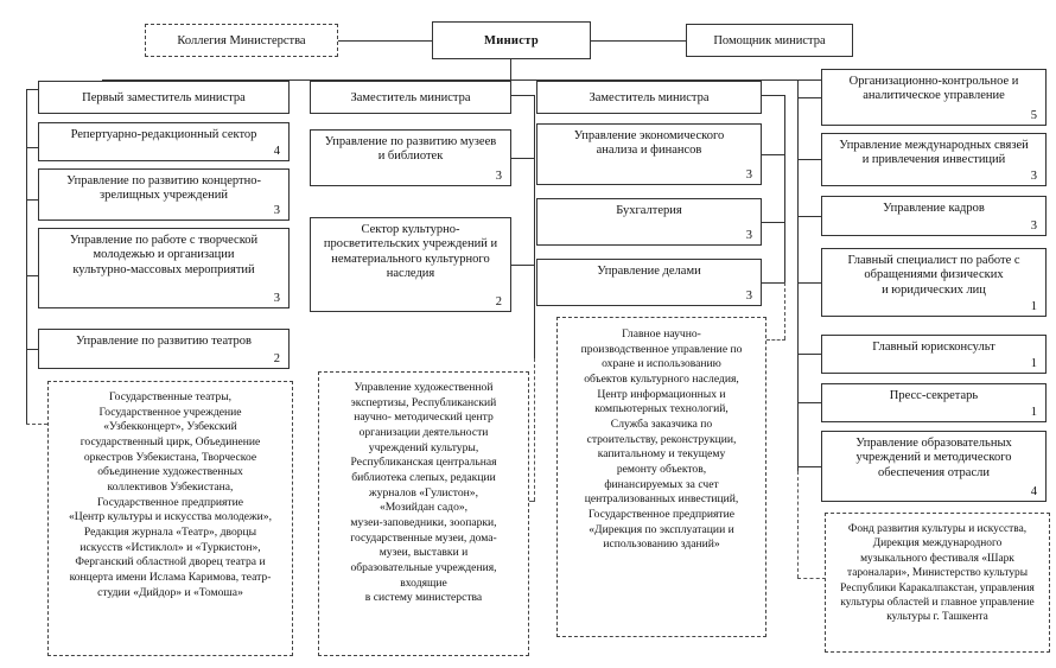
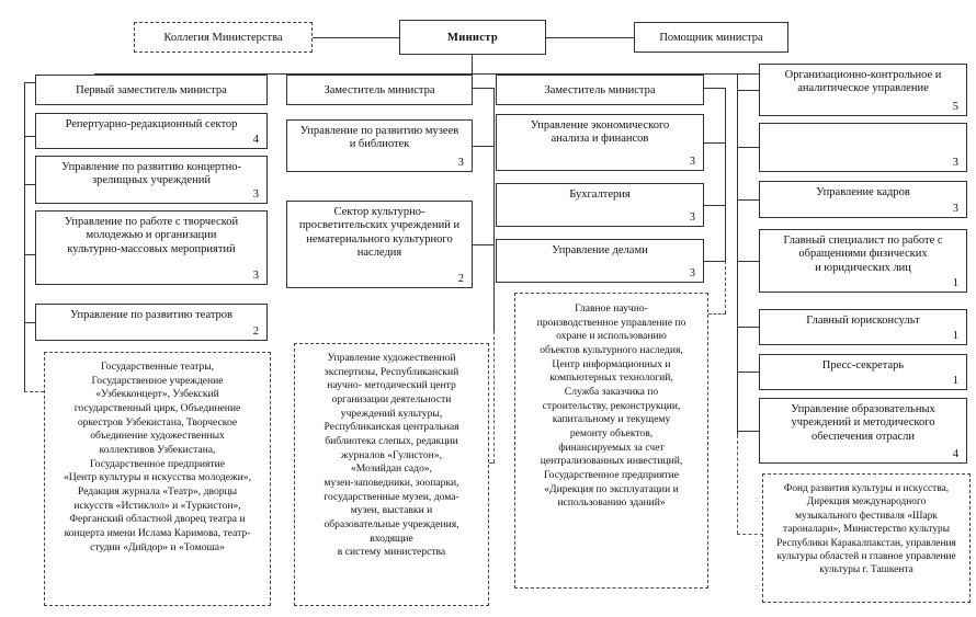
  Коллегия Министерства
  Министр
  Помощник министра
  Первый заместитель министра
  Репертуарно-редакционный сектор
  4
  Управление по развитию концертно-
  зрелищных учреждений
  3
  Управление по работе с творческой
  молодежью и организации
  культурно-массовых мероприятий
  3
  Управление по развитию театров
  2
  Государственные театры,
  Государственное учреждение
  «Узбекконцерт», Узбекский
  государственный цирк, Объединение
  оркестров Узбекистана, Творческое
  объединение художественных
  коллективов Узбекистана,
  Государственное предприятие
  «Центр культуры и искусства молодежи»,
  Редакция журнала «Театр», дворцы
  искусств «Истиклол» и «Туркистон»,
  Ферганский областной дворец театра и
  концерта имени Ислама Каримова, театр-
  студии «Дийдор» и «Томоша»
  Заместитель министра
  Управление по развитию музеев
  и библиотек
  3
  Сектор культурно-
  просветительских учреждений и
  нематериального культурного
  наследия
  2
  Управление художественной
  экспертизы, Республиканский
  научно- методический центр
  организации деятельности
  учреждений культуры,
  Республиканская центральная
  библиотека слепых, редакции
  журналов «Гулистон»,
  «Мозийдан садо»,
  музеи-заповедники, зоопарки,
  государственные музеи, дома-
  музеи, выставки и
  образовательные учреждения,
  входящие
  в систему министерства
  Заместитель министра
  Управление экономического
  анализа и финансов
  3
  Бухгалтерия
  3
  Управление делами
  3
  Главное научно-
  производственное управление по
  охране и использованию
  объектов культурного наследия,
  Центр информационных и
  компьютерных технологий,
  Служба заказчика по
  строительству, реконструкции,
  капитальному и текущему
  ремонту объектов,
  финансируемых за счет
  централизованных инвестиций,
  Государственное предприятие
  «Дирекция по эксплуатации и
  использованию зданий»
  Организационно-контрольное и
  аналитическое управление
  5
- Управление международных связей
- и привлечения инвестиций
  3
  Управление кадров
  3
  Главный специалист по работе с
  обращениями физических
  и юридических лиц
  1
  Главный юрисконсульт
  1
  Пресс-секретарь
  1
  Управление образовательных
  учреждений и методического
  обеспечения отрасли
  4
  Фонд развития культуры и искусства,
  Дирекция международного
  музыкального фестиваля «Шарк
  тароналари», Министерство культуры
  Республики Каракалпакстан, управления
  культуры областей и главное управление
  культуры г. Ташкента
